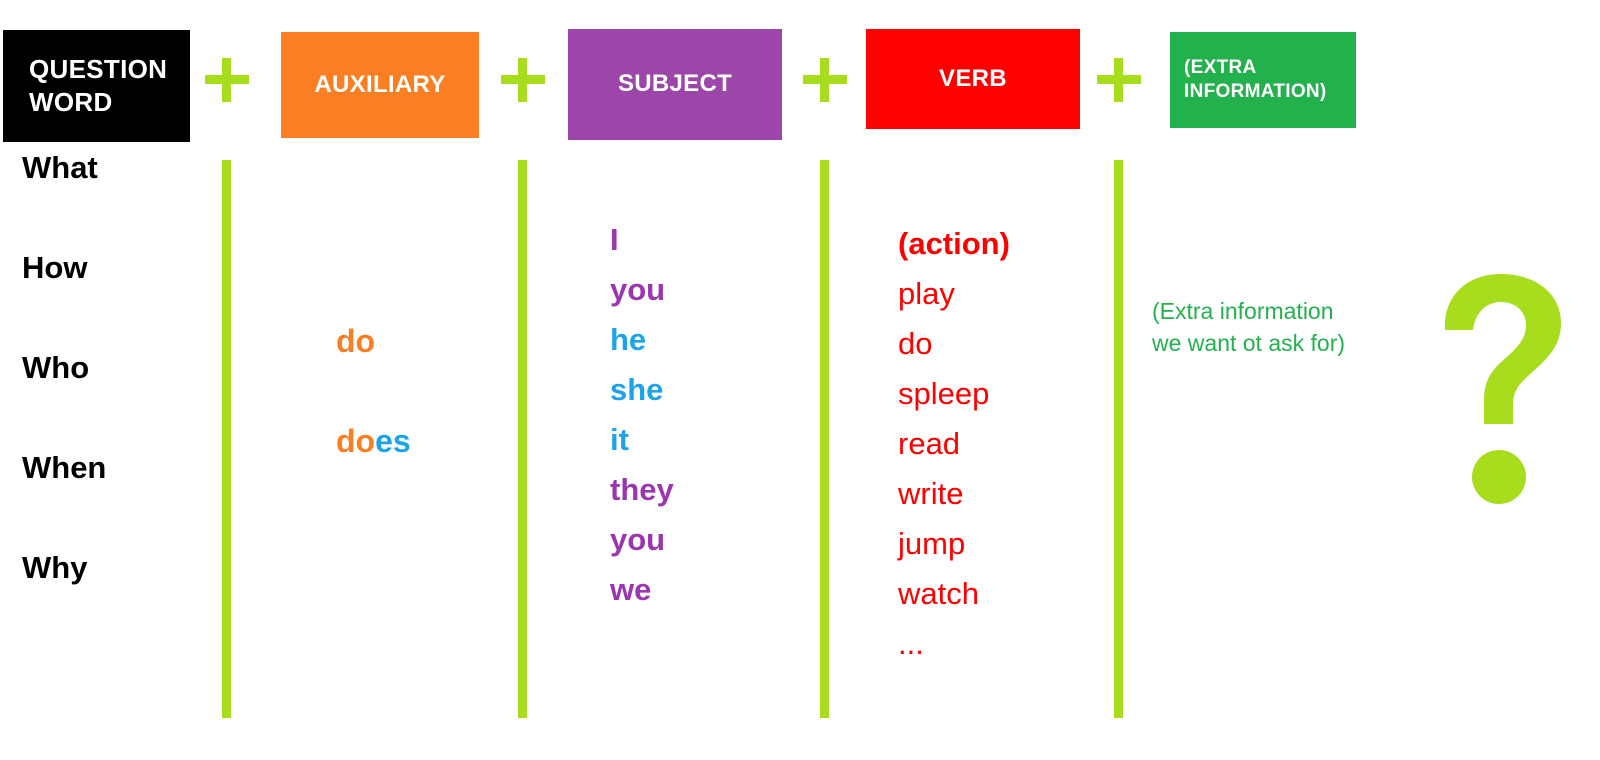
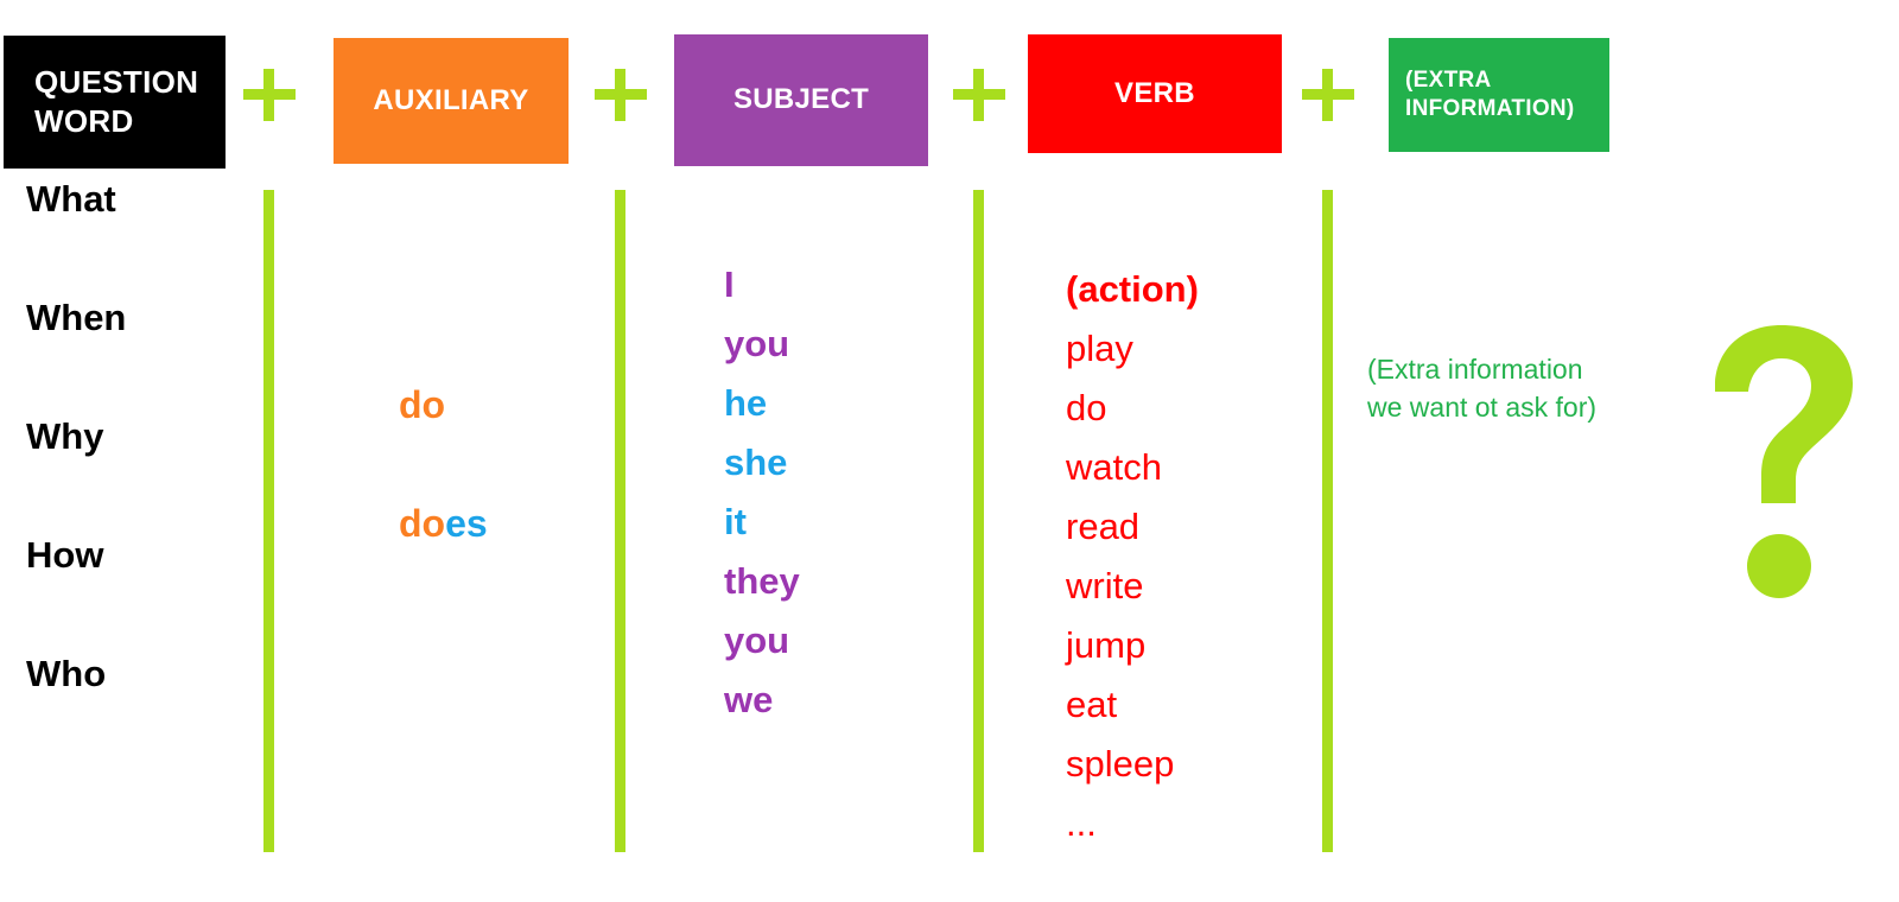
  QUESTION
  WORD
  AUXILIARY
  SUBJECT
  VERB
  (EXTRA
  INFORMATION)
  What
- How
+ When
- Who
+ Why
- When
+ How
- Why
+ Who
  do
  does
  I
  you
  he
  she
  it
  they
  you
  we
  (action)
  play
  do
- spleep
+ watch
  read
  write
  jump
+ eat
- watch
+ spleep
  ...
  (Extra information
  we want ot ask for)
